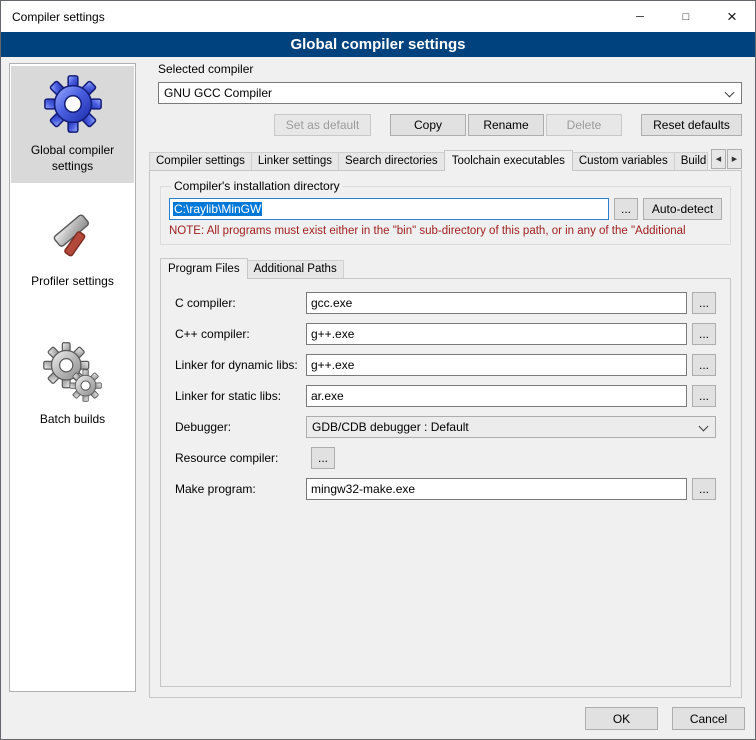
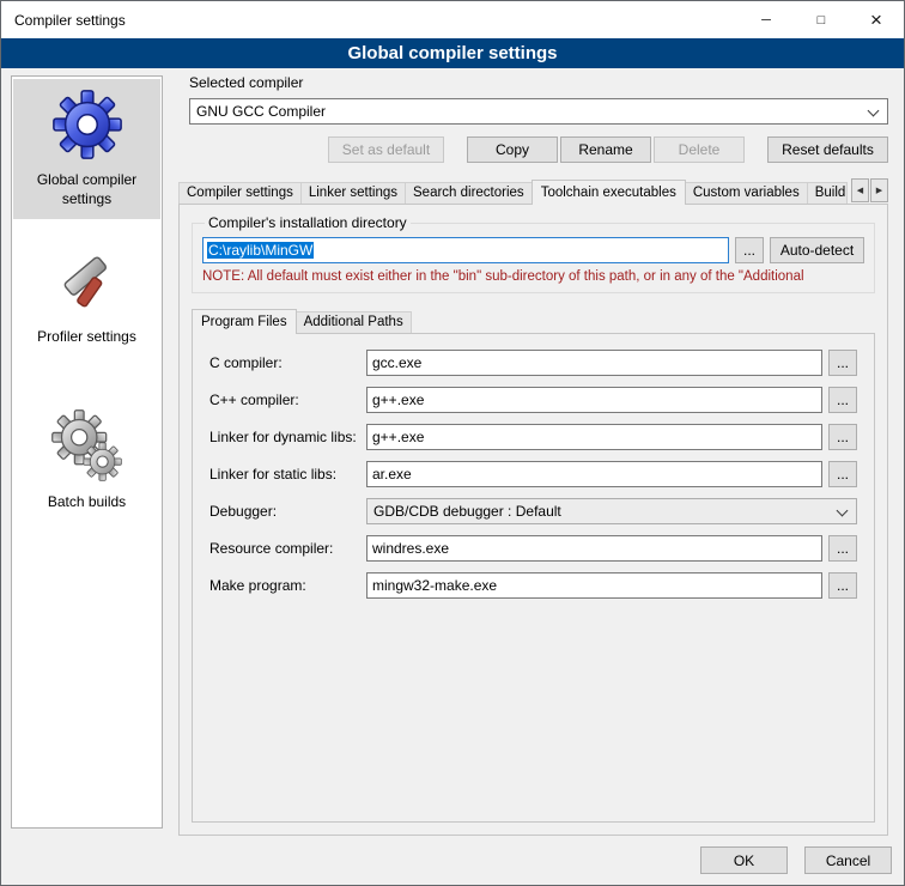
  Compiler settings
  ─
  □
  ×
  Global compiler settings
  Global compiler settings
  Profiler settings
  Batch builds
  Selected compiler
  GNU GCC Compiler
  Set as default
  Copy
  Rename
  Delete
  Reset defaults
  Compiler settings
  Linker settings
  Search directories
  Toolchain executables
  Custom variables
  Compiler's installation directory
  C:\raylib\MinGW
  ...
  Auto-detect
- NOTE: All programs must exist either in the "bin" sub-directory of this path, or in any of the "Additional
+ NOTE: All default must exist either in the "bin" sub-directory of this path, or in any of the "Additional
  Program Files
  Additional Paths
  C compiler:
  gcc.exe
  ...
  C++ compiler:
  g++.exe
  ...
  Linker for dynamic libs:
  g++.exe
  ...
  Linker for static libs:
  ar.exe
  ...
  Debugger:
  GDB/CDB debugger : Default
  Resource compiler:
+ windres.exe
  ...
  Make program:
  mingw32-make.exe
  ...
  OK
  Cancel
